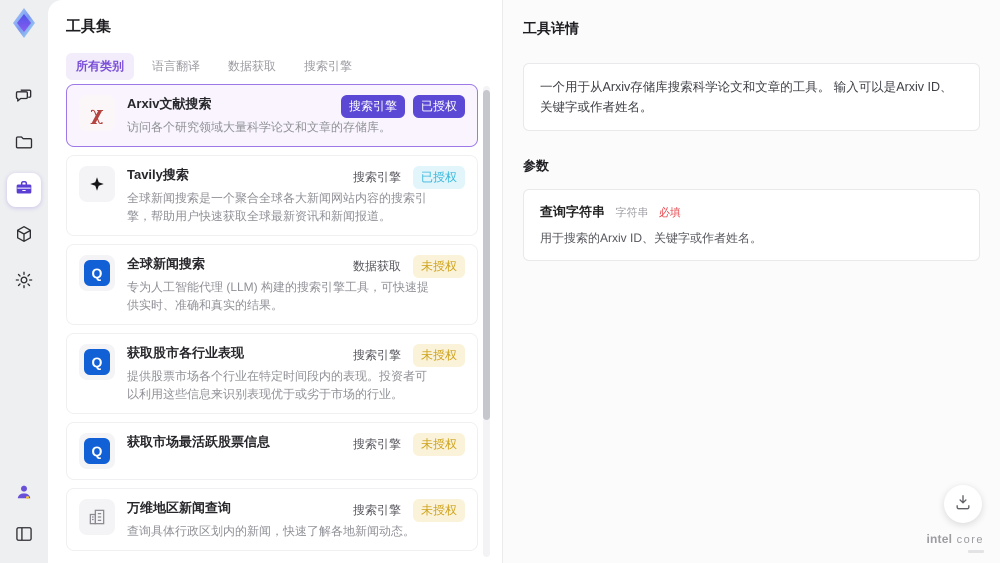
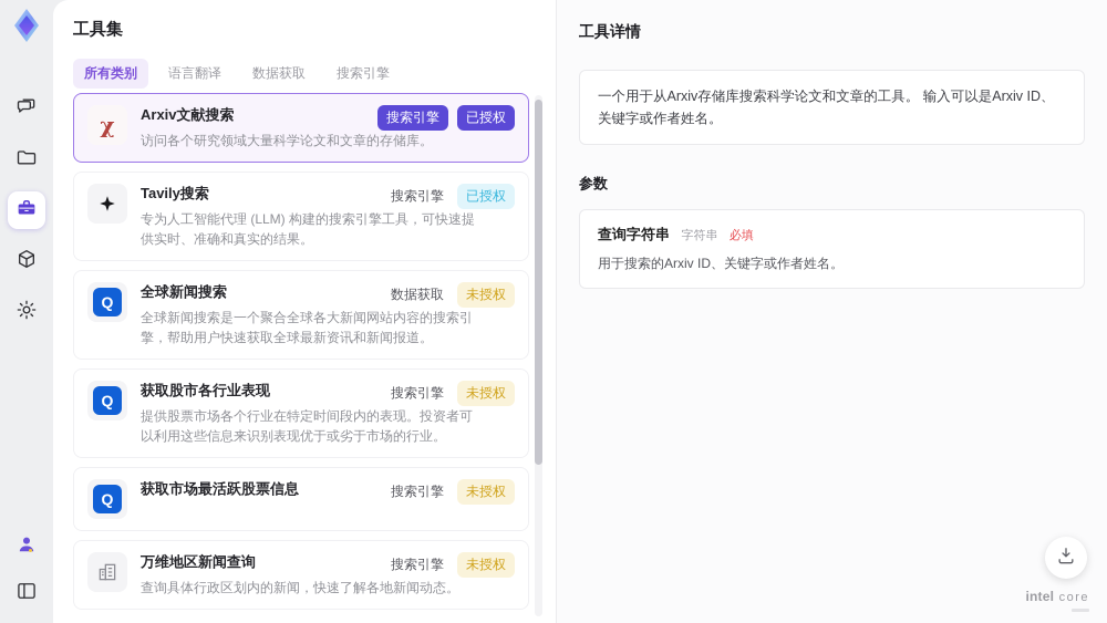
  工具集
  所有类别
  语言翻译
  数据获取
  搜索引擎
  χ
  Arxiv文献搜索
  搜索引擎
  已授权
  访问各个研究领域大量科学论文和文章的存储库。
  Tavily搜索
  搜索引擎
  已授权
- 全球新闻搜索是一个聚合全球各大新闻网站内容的搜索引擎，帮助用户快速获取全球最新资讯和新闻报道。
+ 专为人工智能代理 (LLM) 构建的搜索引擎工具，可快速提供实时、准确和真实的结果。
  Q
  全球新闻搜索
  数据获取
  未授权
- 专为人工智能代理 (LLM) 构建的搜索引擎工具，可快速提供实时、准确和真实的结果。
+ 全球新闻搜索是一个聚合全球各大新闻网站内容的搜索引擎，帮助用户快速获取全球最新资讯和新闻报道。
  Q
  获取股市各行业表现
  搜索引擎
  未授权
  提供股票市场各个行业在特定时间段内的表现。投资者可以利用这些信息来识别表现优于或劣于市场的行业。
  Q
  获取市场最活跃股票信息
  搜索引擎
  未授权
  万维地区新闻查询
  搜索引擎
  未授权
  查询具体行政区划内的新闻，快速了解各地新闻动态。
  工具详情
  一个用于从Arxiv存储库搜索科学论文和文章的工具。 输入可以是Arxiv ID、关键字或作者姓名。
  参数
  查询字符串 字符串 必填
  用于搜索的Arxiv ID、关键字或作者姓名。
  intel core
